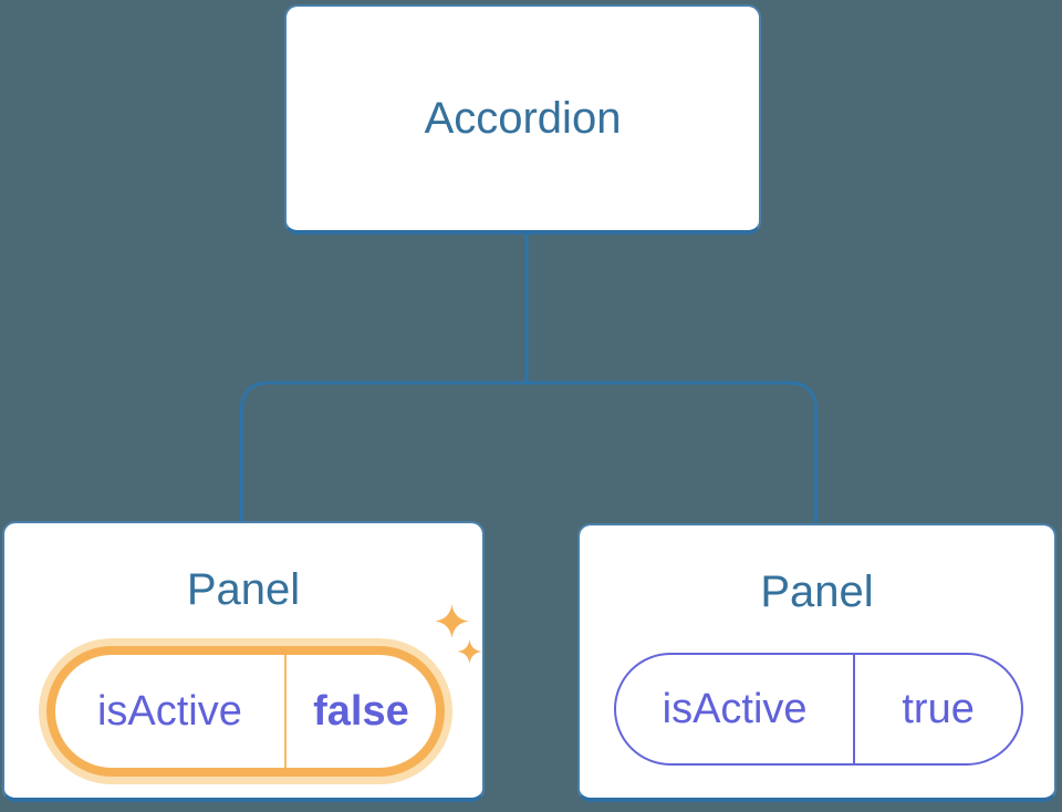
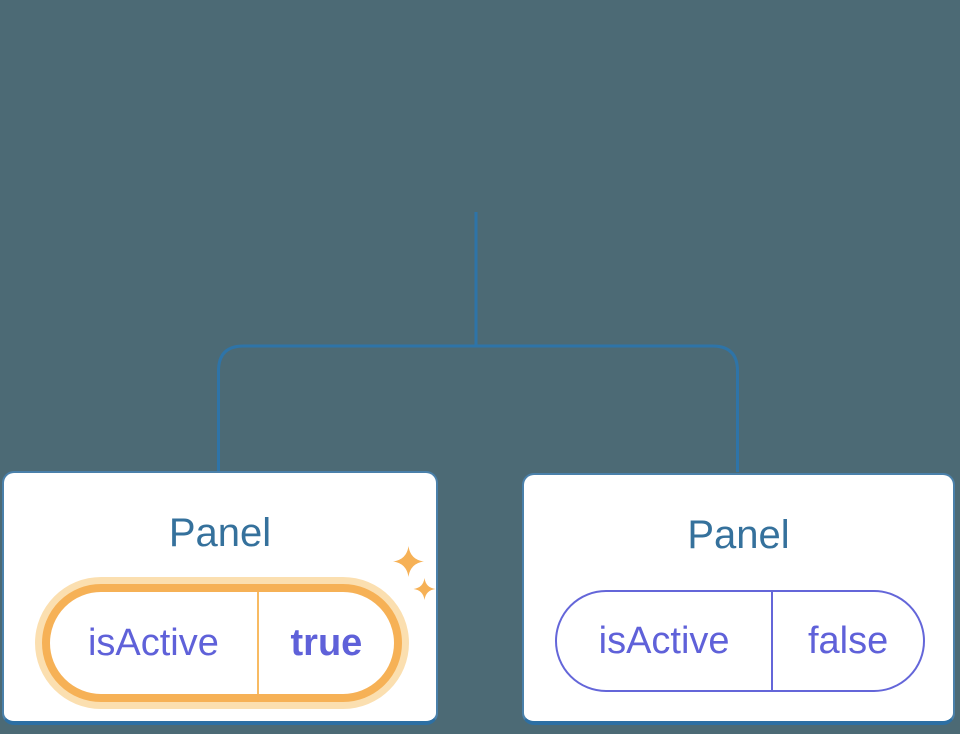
- Accordion
  Panel
  isActive
- false
+ true
  Panel
  isActive
- true
+ false
